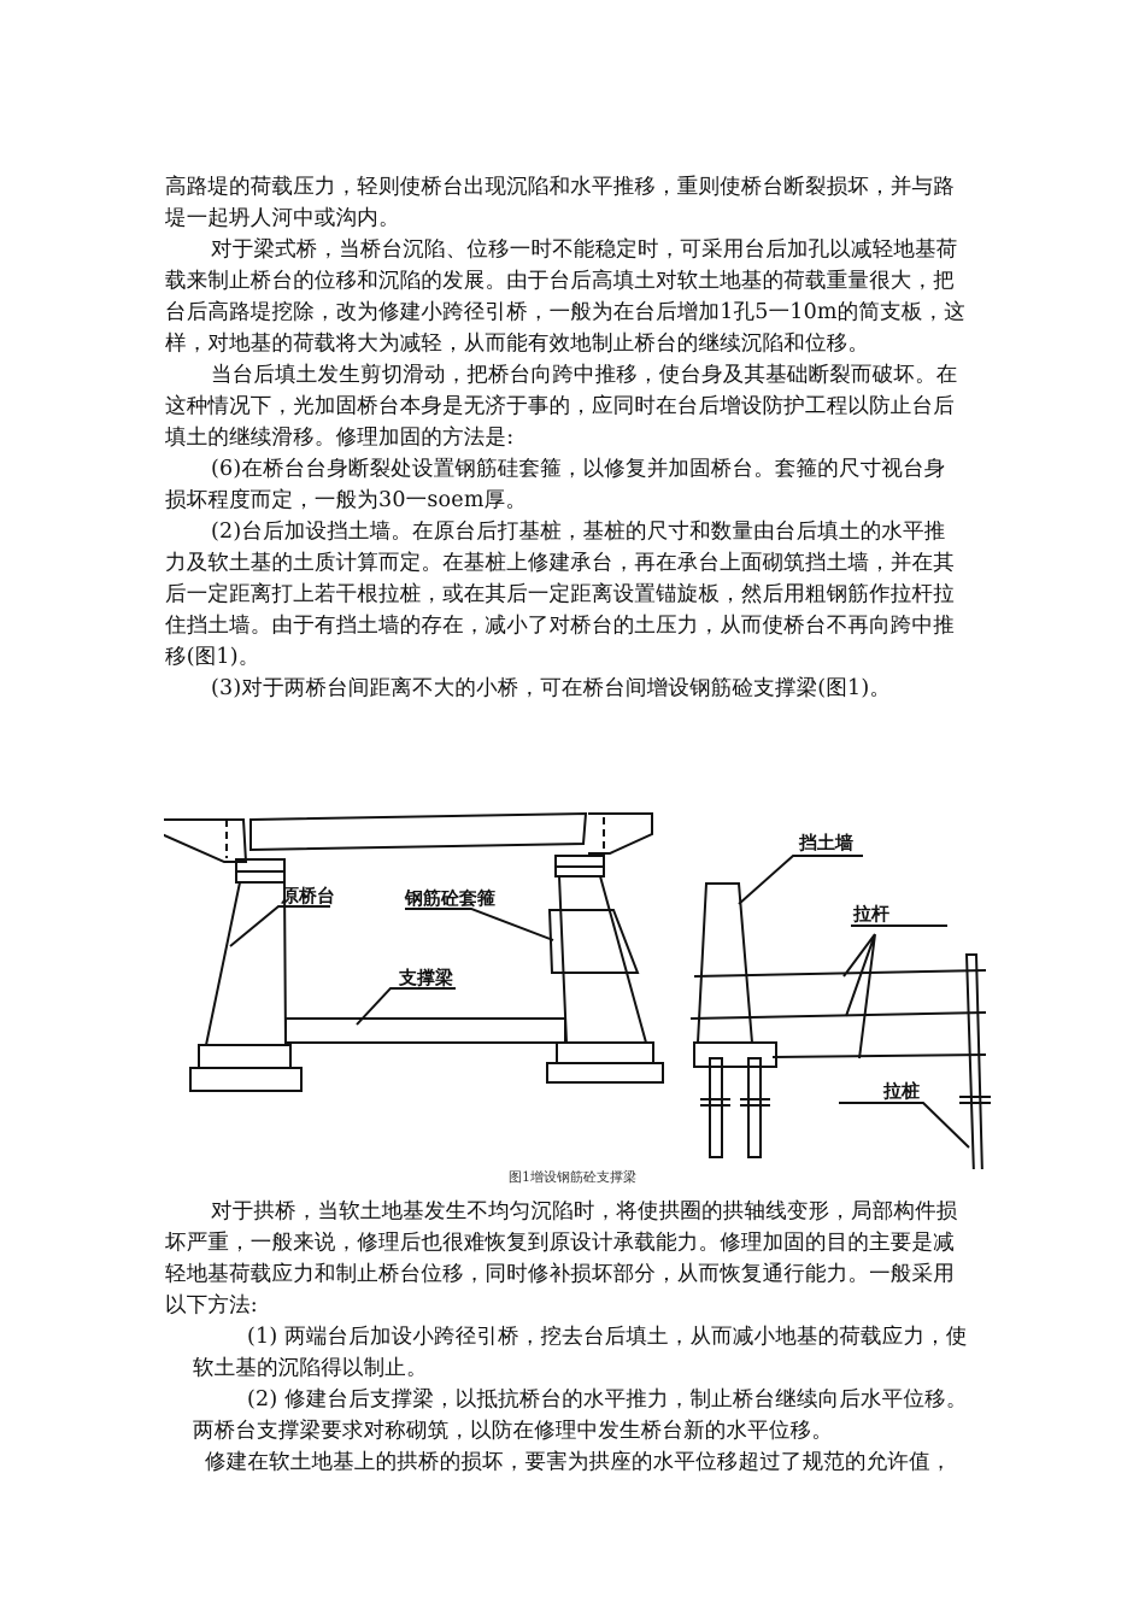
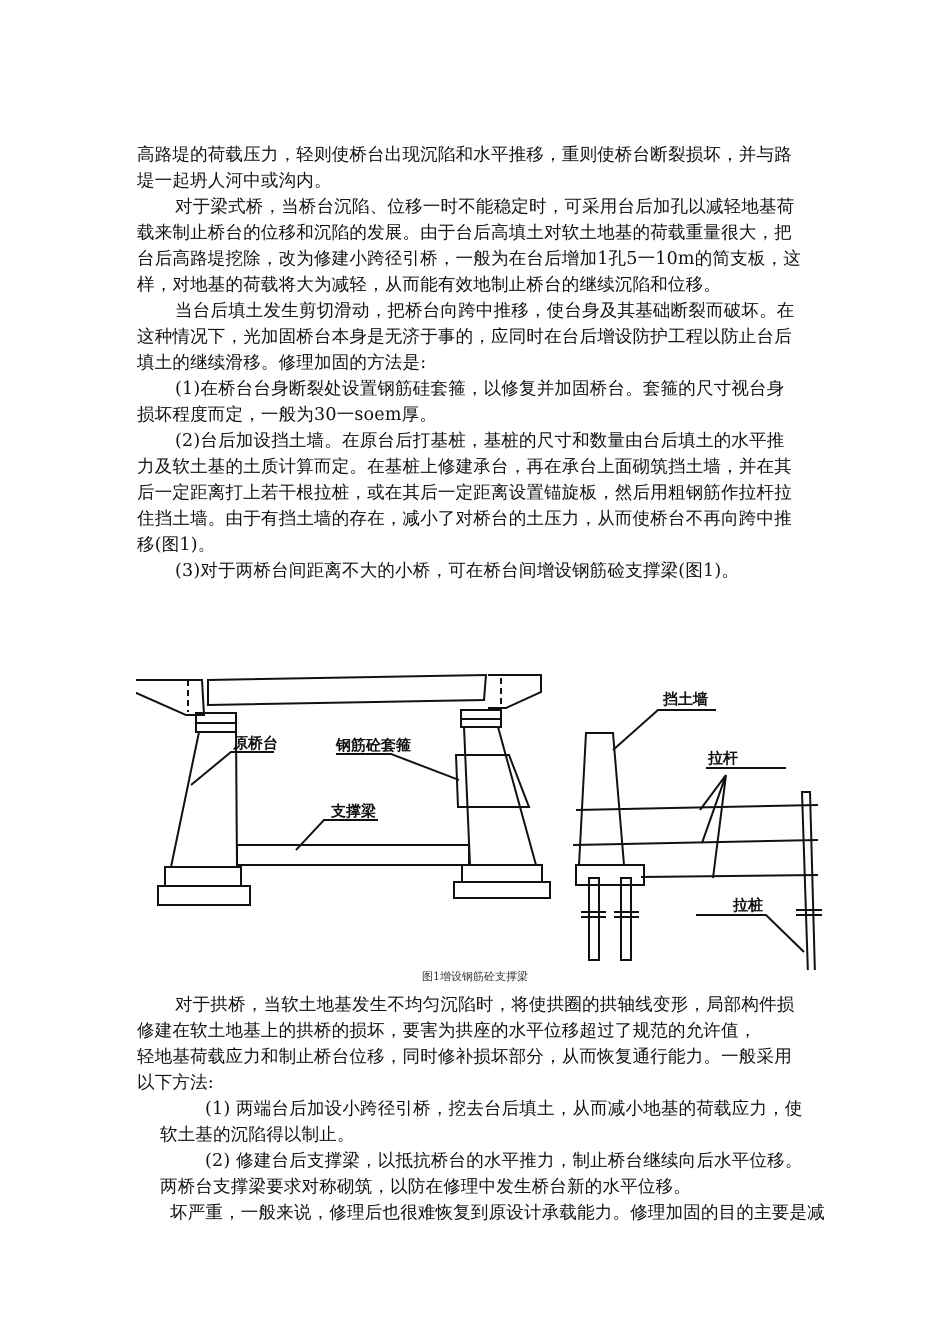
  高路堤的荷载压力，轻则使桥台出现沉陷和水平推移，重则使桥台断裂损坏，并与路
  堤一起坍人河中或沟内。
  对于梁式桥，当桥台沉陷、位移一时不能稳定时，可采用台后加孔以减轻地基荷
  载来制止桥台的位移和沉陷的发展。由于台后高填土对软土地基的荷载重量很大，把
  台后高路堤挖除，改为修建小跨径引桥，一般为在台后增加1孔5一10m的简支板，这
  样，对地基的荷载将大为减轻，从而能有效地制止桥台的继续沉陷和位移。
  当台后填土发生剪切滑动，把桥台向跨中推移，使台身及其基础断裂而破坏。在
  这种情况下，光加固桥台本身是无济于事的，应同时在台后增设防护工程以防止台后
  填土的继续滑移。修理加固的方法是:
- (6)在桥台台身断裂处设置钢筋硅套箍，以修复并加固桥台。套箍的尺寸视台身
+ (1)在桥台台身断裂处设置钢筋硅套箍，以修复并加固桥台。套箍的尺寸视台身
  损坏程度而定，一般为30一soem厚。
  (2)台后加设挡土墙。在原台后打基桩，基桩的尺寸和数量由台后填土的水平推
  力及软土基的土质计算而定。在基桩上修建承台，再在承台上面砌筑挡土墙，并在其
  后一定距离打上若干根拉桩，或在其后一定距离设置锚旋板，然后用粗钢筋作拉杆拉
  住挡土墙。由于有挡土墙的存在，减小了对桥台的土压力，从而使桥台不再向跨中推
  移(图1)。
  (3)对于两桥台间距离不大的小桥，可在桥台间增设钢筋硷支撑梁(图1)。
  原桥台
  钢筋砼套箍
  支撑梁
  挡土墙
  拉杆
  拉桩
  图1增设钢筋砼支撑梁
  对于拱桥，当软土地基发生不均匀沉陷时，将使拱圈的拱轴线变形，局部构件损
- 坏严重，一般来说，修理后也很难恢复到原设计承载能力。修理加固的目的主要是减
+ 修建在软土地基上的拱桥的损坏，要害为拱座的水平位移超过了规范的允许值，
  轻地基荷载应力和制止桥台位移，同时修补损坏部分，从而恢复通行能力。一般采用
  以下方法:
  (1) 两端台后加设小跨径引桥，挖去台后填土，从而减小地基的荷载应力，使
  软土基的沉陷得以制止。
  (2) 修建台后支撑梁，以抵抗桥台的水平推力，制止桥台继续向后水平位移。
  两桥台支撑梁要求对称砌筑，以防在修理中发生桥台新的水平位移。
- 修建在软土地基上的拱桥的损坏，要害为拱座的水平位移超过了规范的允许值，
+ 坏严重，一般来说，修理后也很难恢复到原设计承载能力。修理加固的目的主要是减
